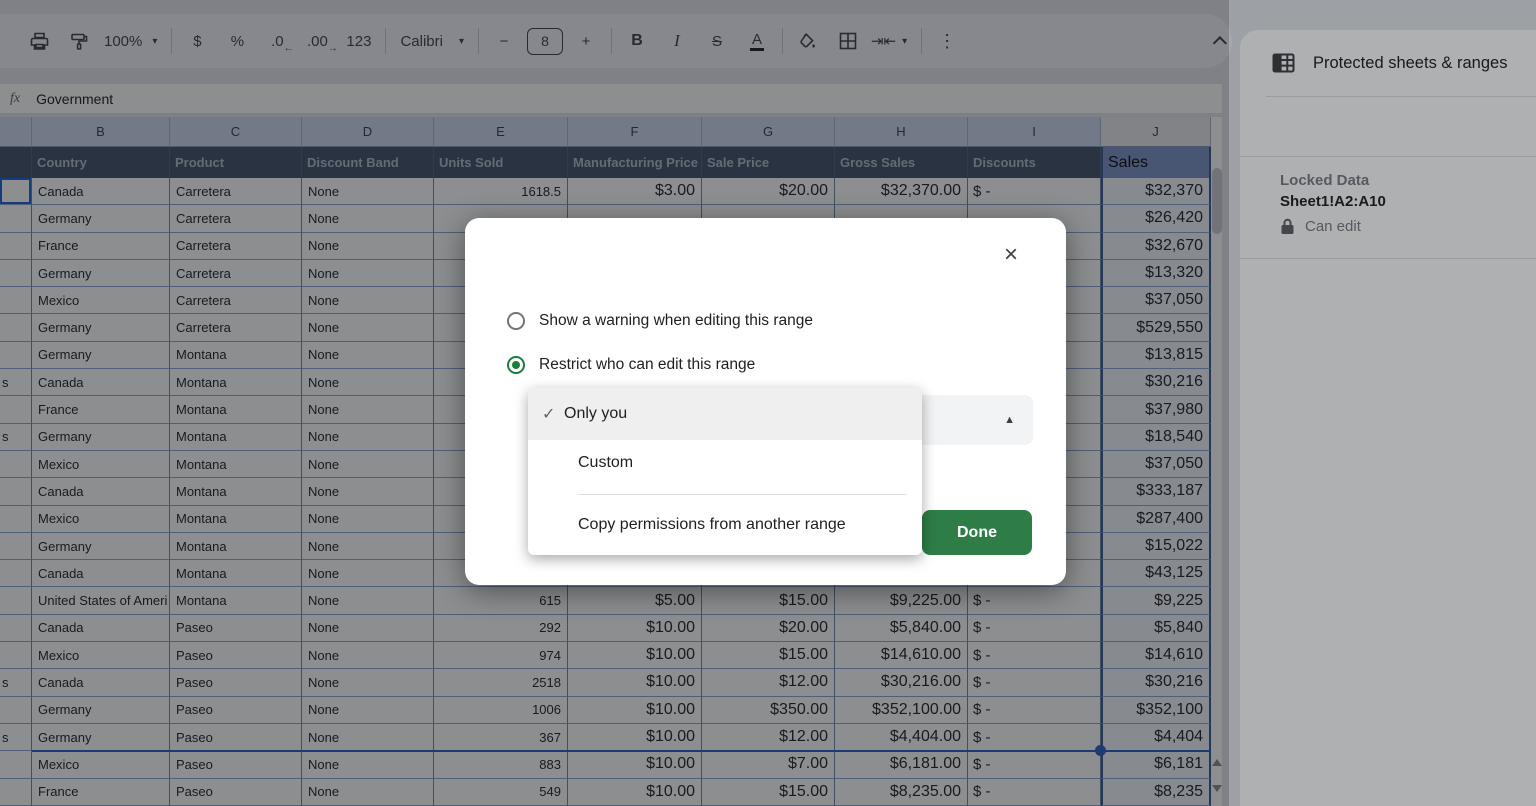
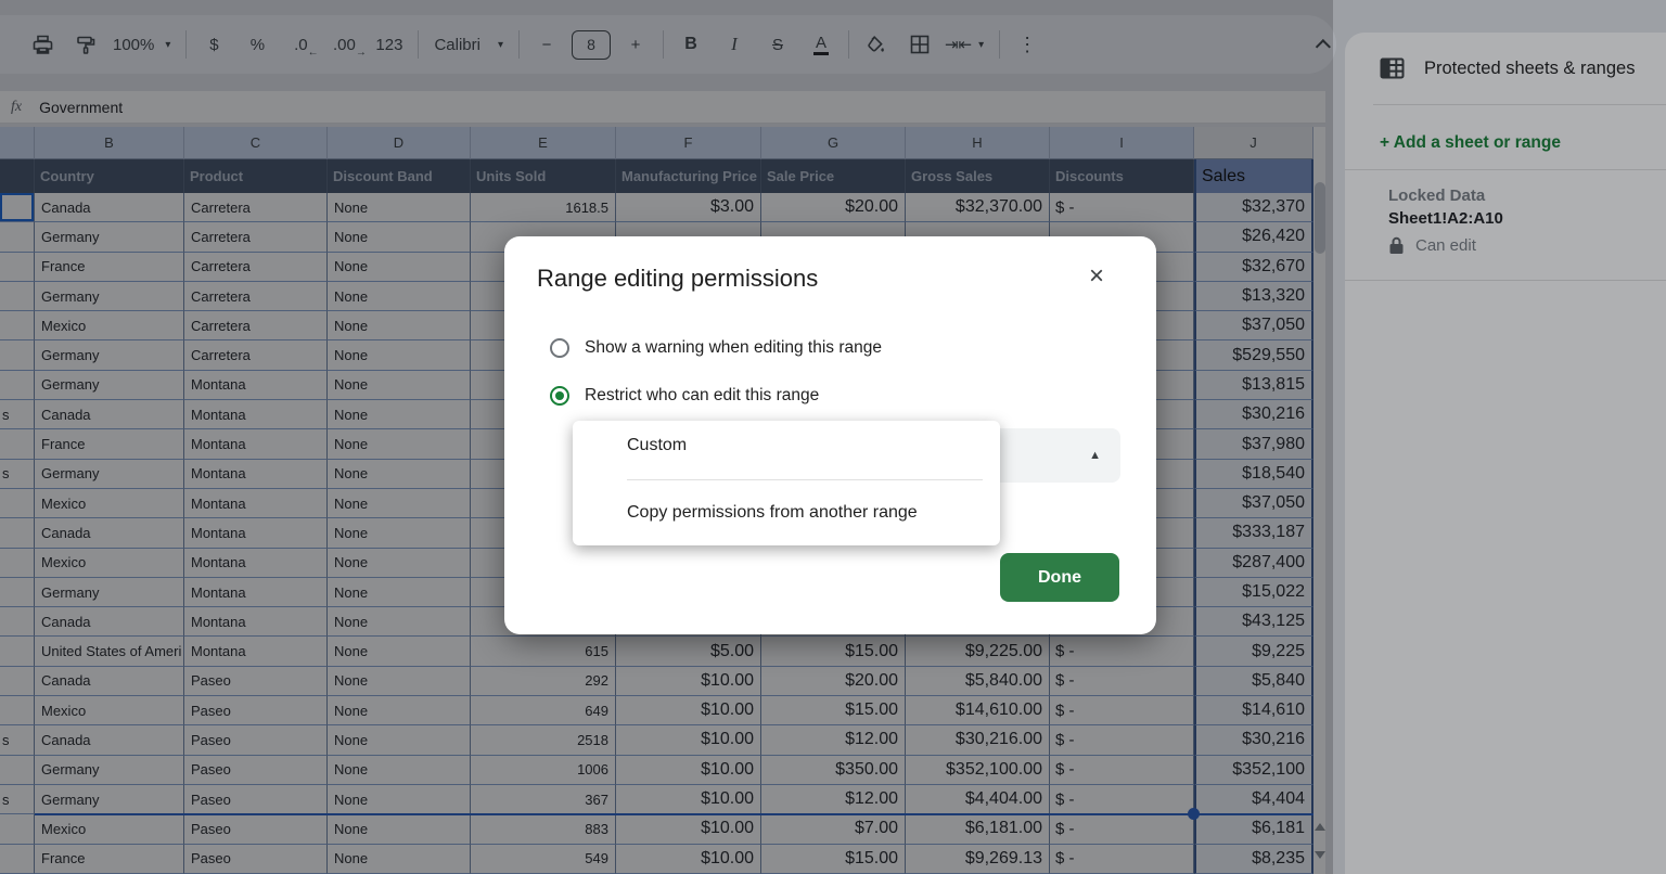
  100%
  ▾
  $
  %
  .0
  ←
  .00
  →
  123
  Calibri
  ▾
  −
  8
  +
  B
  I
  S
  A
  ⇥⇤
  ▾
  ⋮
  fx
  Government
  B
  C
  D
  E
  F
  G
  H
  I
  J
  Country
  Product
  Discount Band
  Units Sold
  Manufacturing Price
  Sale Price
  Gross Sales
  Discounts
  Sales
  Canada
  Carretera
  None
  1618.5
  $3.00
  $20.00
  $32,370.00
  $ -
  $32,370
  Germany
  Carretera
  None
  $26,420
  France
  Carretera
  None
  $32,670
  Germany
  Carretera
  None
  $13,320
  Mexico
  Carretera
  None
  $37,050
  Germany
  Carretera
  None
  $529,550
  Germany
  Montana
  None
  $13,815
  s
  Canada
  Montana
  None
  $30,216
  France
  Montana
  None
  $37,980
  s
  Germany
  Montana
  None
  $18,540
  Mexico
  Montana
  None
  $37,050
  Canada
  Montana
  None
  $333,187
  Mexico
  Montana
  None
  $287,400
  Germany
  Montana
  None
  $15,022
  Canada
  Montana
  None
  $43,125
  United States of Ameri
  Montana
  None
  615
  $5.00
  $15.00
  $9,225.00
  $ -
  $9,225
  Canada
  Paseo
  None
  292
  $10.00
  $20.00
  $5,840.00
  $ -
  $5,840
  Mexico
  Paseo
  None
- 974
+ 649
  $10.00
  $15.00
  $14,610.00
  $ -
  $14,610
  s
  Canada
  Paseo
  None
  2518
  $10.00
  $12.00
  $30,216.00
  $ -
  $30,216
  Germany
  Paseo
  None
  1006
  $10.00
  $350.00
  $352,100.00
  $ -
  $352,100
  s
  Germany
  Paseo
  None
  367
  $10.00
  $12.00
  $4,404.00
  $ -
  $4,404
  Mexico
  Paseo
  None
  883
  $10.00
  $7.00
  $6,181.00
  $ -
  $6,181
  France
  Paseo
  None
  549
  $10.00
  $15.00
- $8,235.00
+ $9,269.13
  $ -
  $8,235
  Protected sheets & ranges
+ + Add a sheet or range
  Locked Data
  Sheet1!A2:A10
  Can edit
+ Range editing permissions
  ×
  Show a warning when editing this range
  Restrict who can edit this range
  ▲
  Done
- ✓
- Only you
  Custom
  Copy permissions from another range
